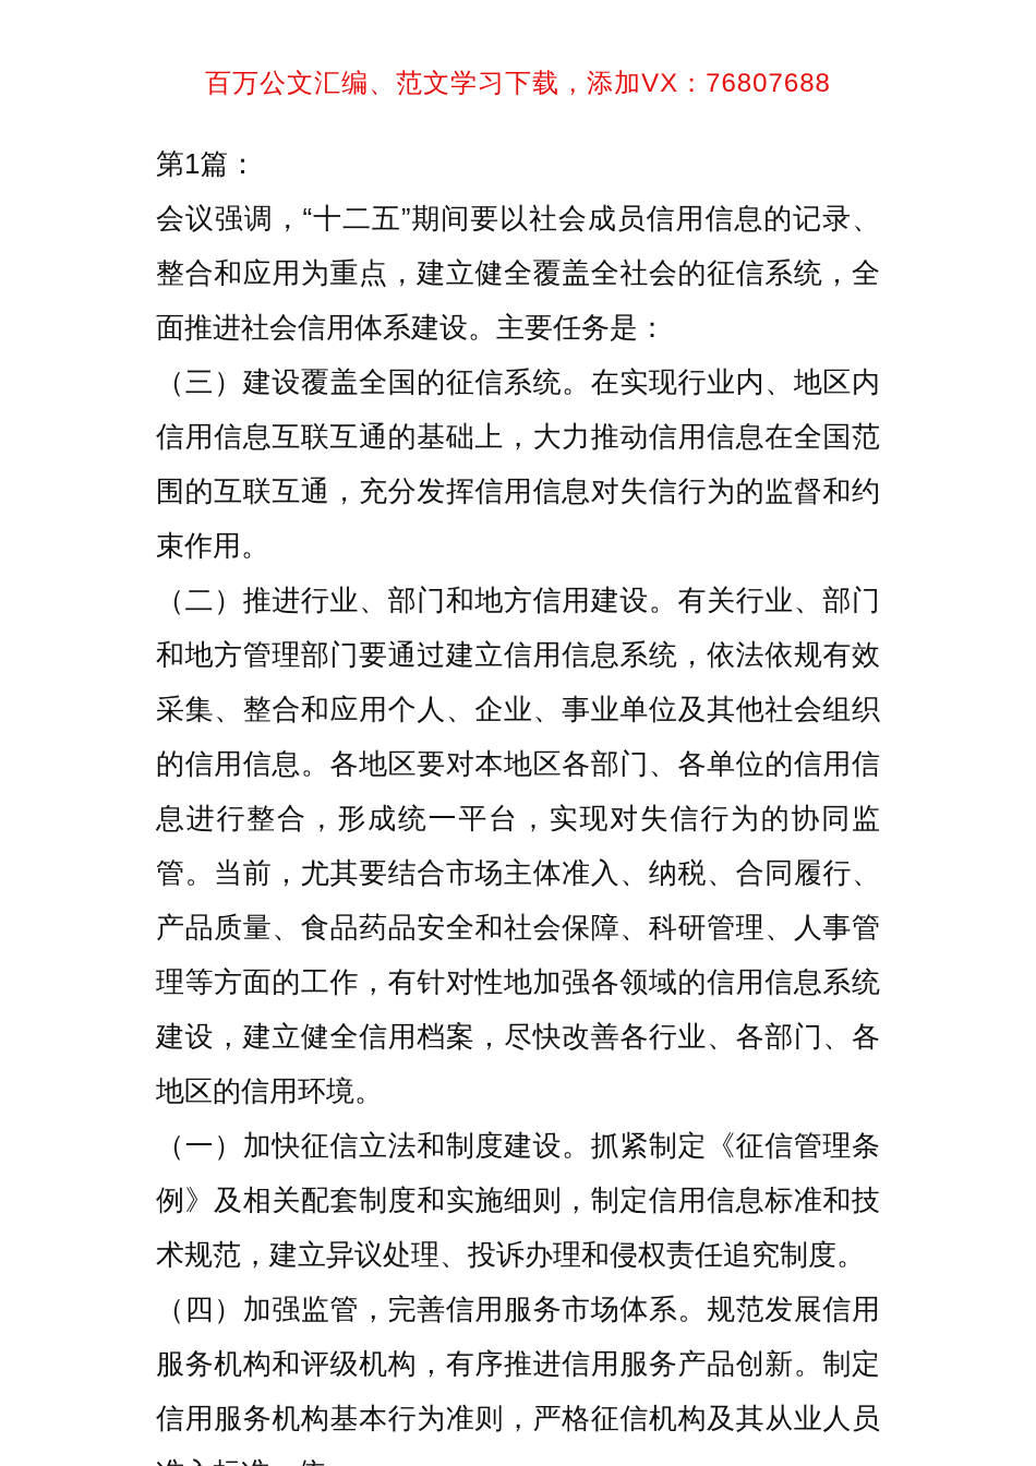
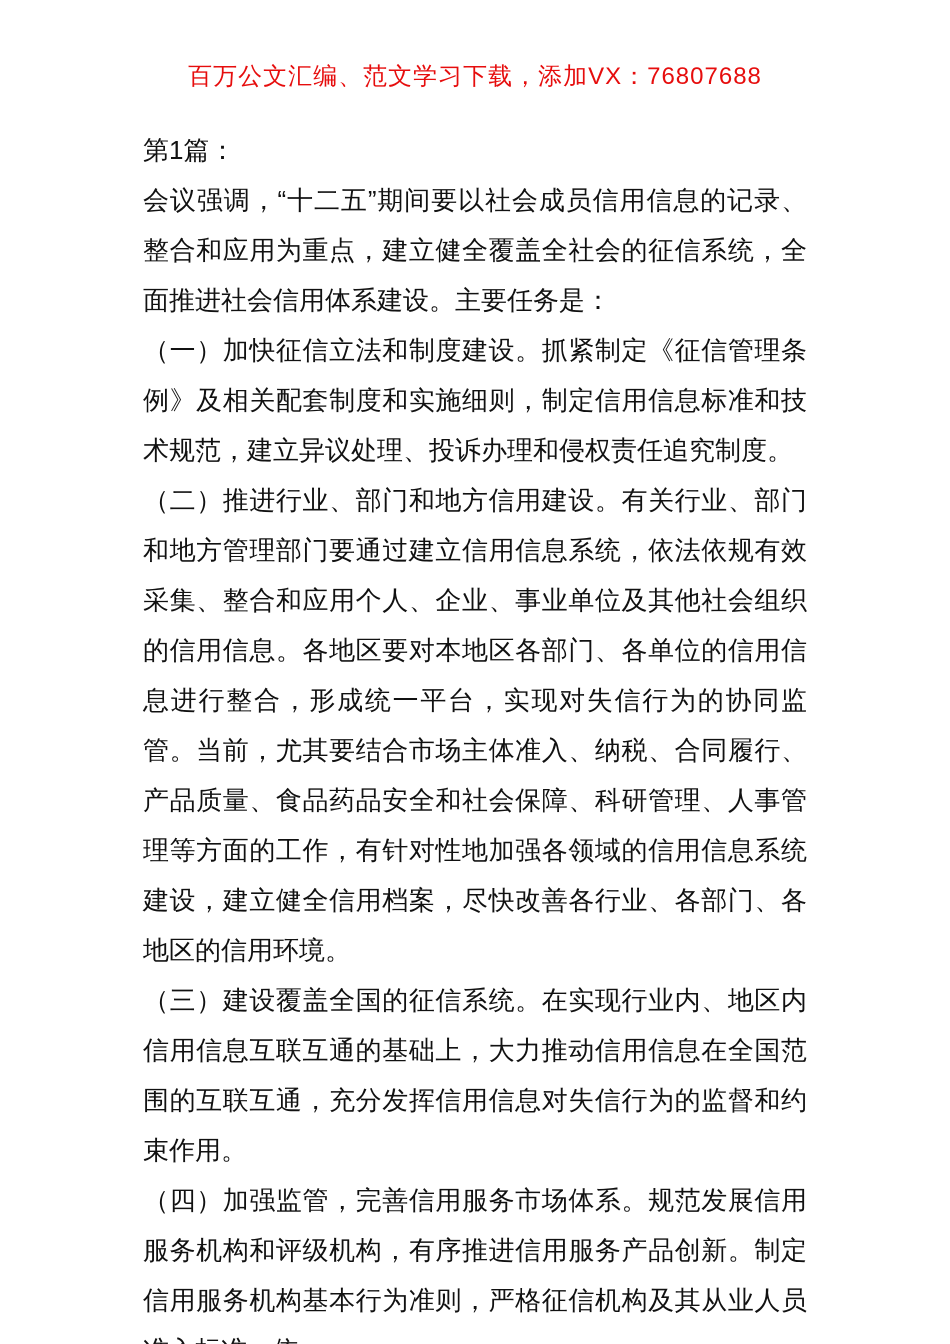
  百万公文汇编、范文学习下载，添加VX：76807688
  第1篇：
  会议强调，“十二五”期间要以社会成员信用信息的记录、整合和应用为重点，建立健全覆盖全社会的征信系统，全面推进社会信用体系建设。主要任务是：
- （三）建设覆盖全国的征信系统。在实现行业内、地区内信用信息互联互通的基础上，大力推动信用信息在全国范围的互联互通，充分发挥信用信息对失信行为的监督和约束作用。
+ （一）加快征信立法和制度建设。抓紧制定《征信管理条例》及相关配套制度和实施细则，制定信用信息标准和技术规范，建立异议处理、投诉办理和侵权责任追究制度。
  （二）推进行业、部门和地方信用建设。有关行业、部门和地方管理部门要通过建立信用信息系统，依法依规有效采集、整合和应用个人、企业、事业单位及其他社会组织的信用信息。各地区要对本地区各部门、各单位的信用信息进行整合，形成统一平台，实现对失信行为的协同监管。当前，尤其要结合市场主体准入、纳税、合同履行、产品质量、食品药品安全和社会保障、科研管理、人事管理等方面的工作，有针对性地加强各领域的信用信息系统建设，建立健全信用档案，尽快改善各行业、各部门、各地区的信用环境。
- （一）加快征信立法和制度建设。抓紧制定《征信管理条例》及相关配套制度和实施细则，制定信用信息标准和技术规范，建立异议处理、投诉办理和侵权责任追究制度。
+ （三）建设覆盖全国的征信系统。在实现行业内、地区内信用信息互联互通的基础上，大力推动信用信息在全国范围的互联互通，充分发挥信用信息对失信行为的监督和约束作用。
  （四）加强监管，完善信用服务市场体系。规范发展信用服务机构和评级机构，有序推进信用服务产品创新。制定信用服务机构基本行为准则，严格征信机构及其从业人员
